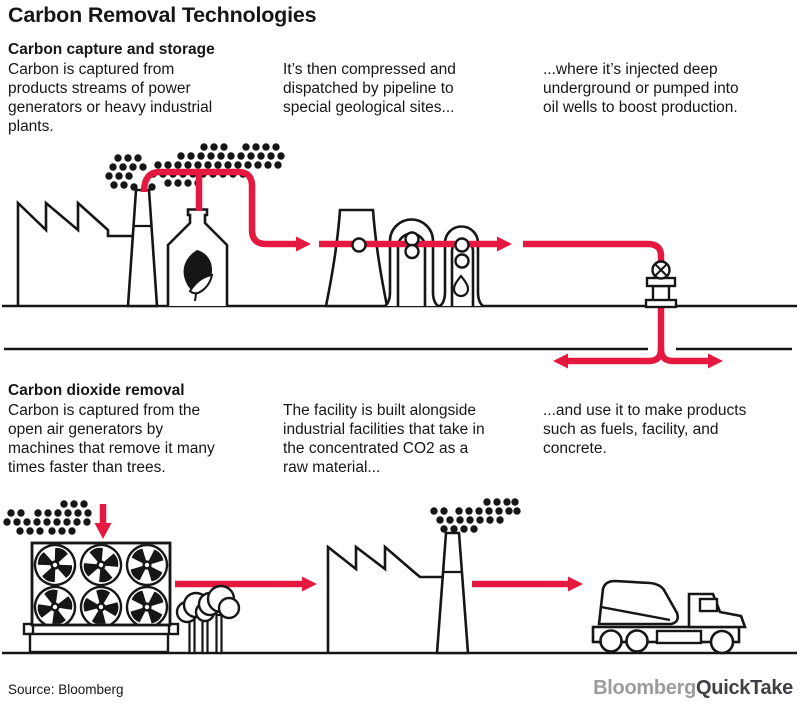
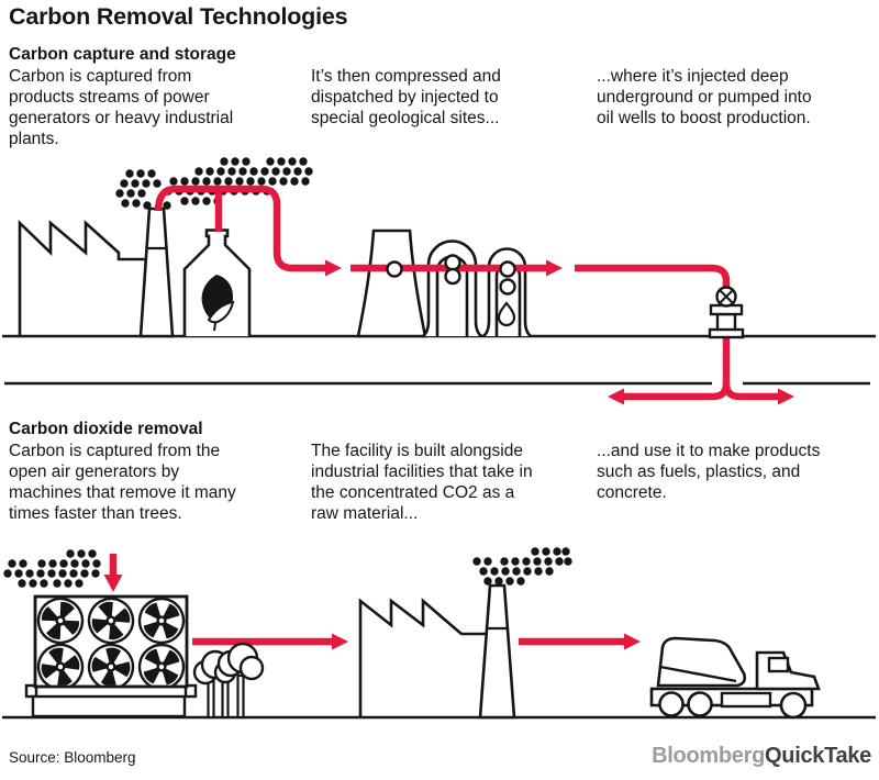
  Carbon Removal Technologies
  Carbon capture and storage
  Carbon is captured from products streams of power generators or heavy industrial plants.
- It’s then compressed and dispatched by pipeline to special geological sites...
+ It’s then compressed and dispatched by injected to special geological sites...
  ...where it’s injected deep underground or pumped into oil wells to boost production.
  Carbon dioxide removal
  Carbon is captured from the open air generators by machines that remove it many times faster than trees.
  The facility is built alongside industrial facilities that take in the concentrated CO2 as a raw material...
- ...and use it to make products such as fuels, facility, and concrete.
+ ...and use it to make products such as fuels, plastics, and concrete.
  Source: Bloomberg
  BloombergQuickTake
